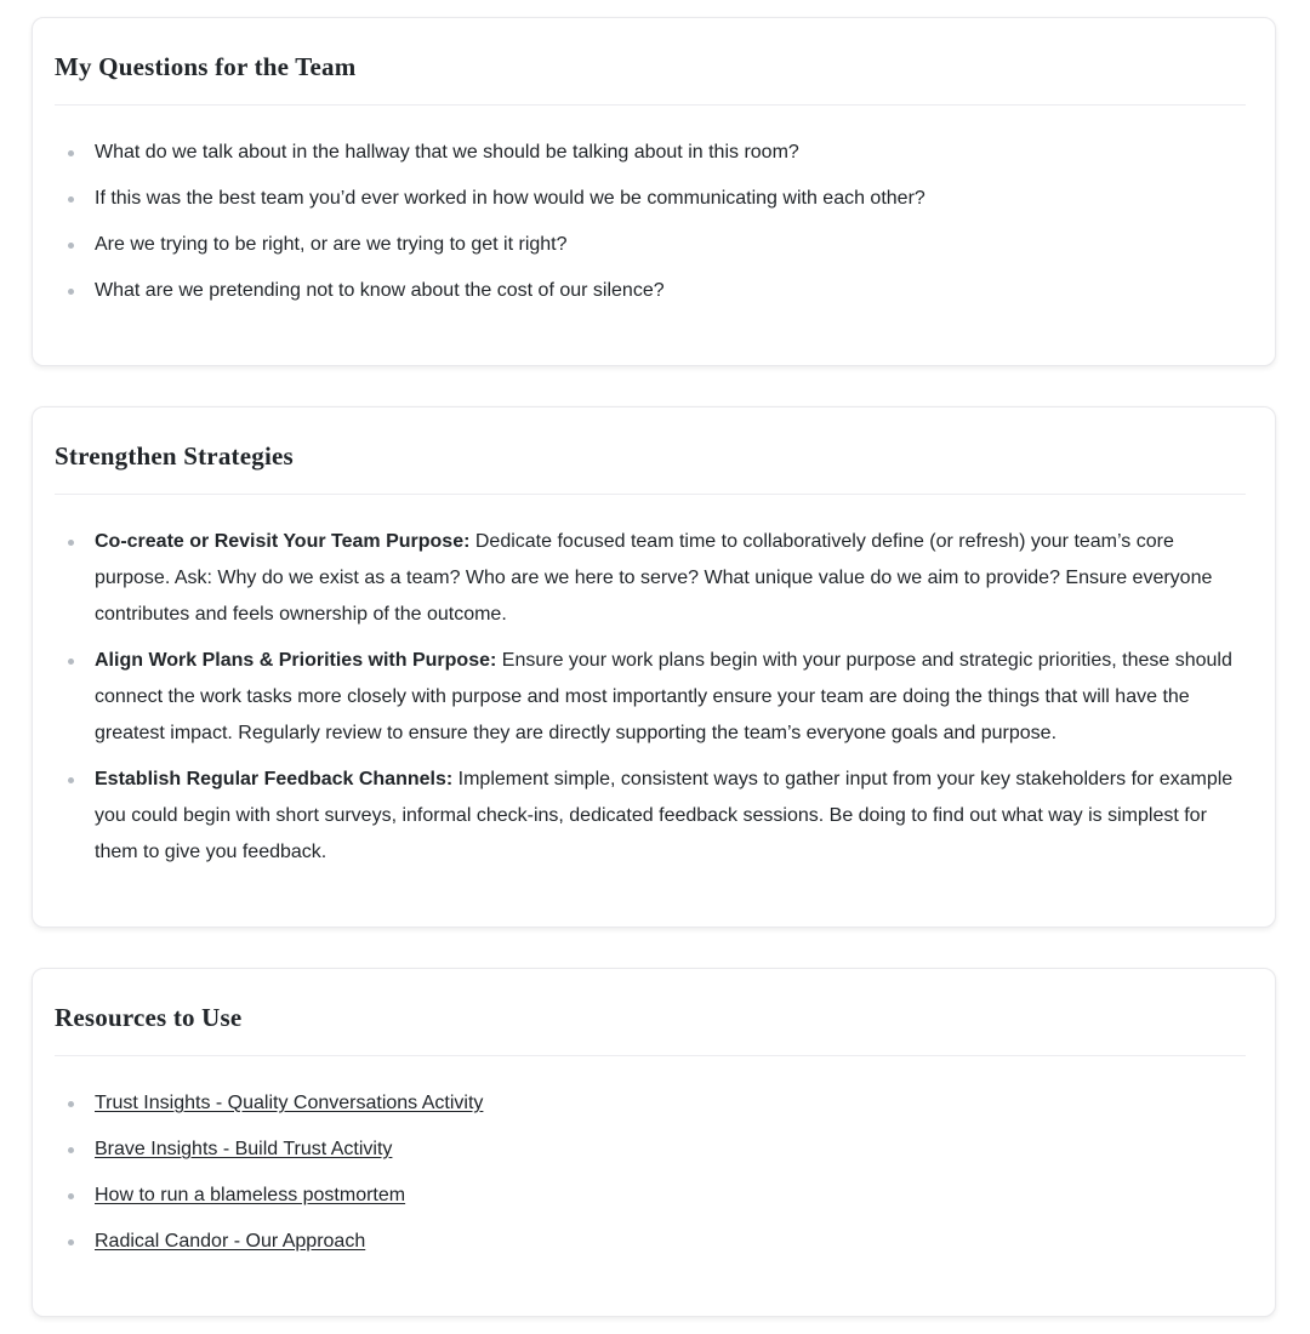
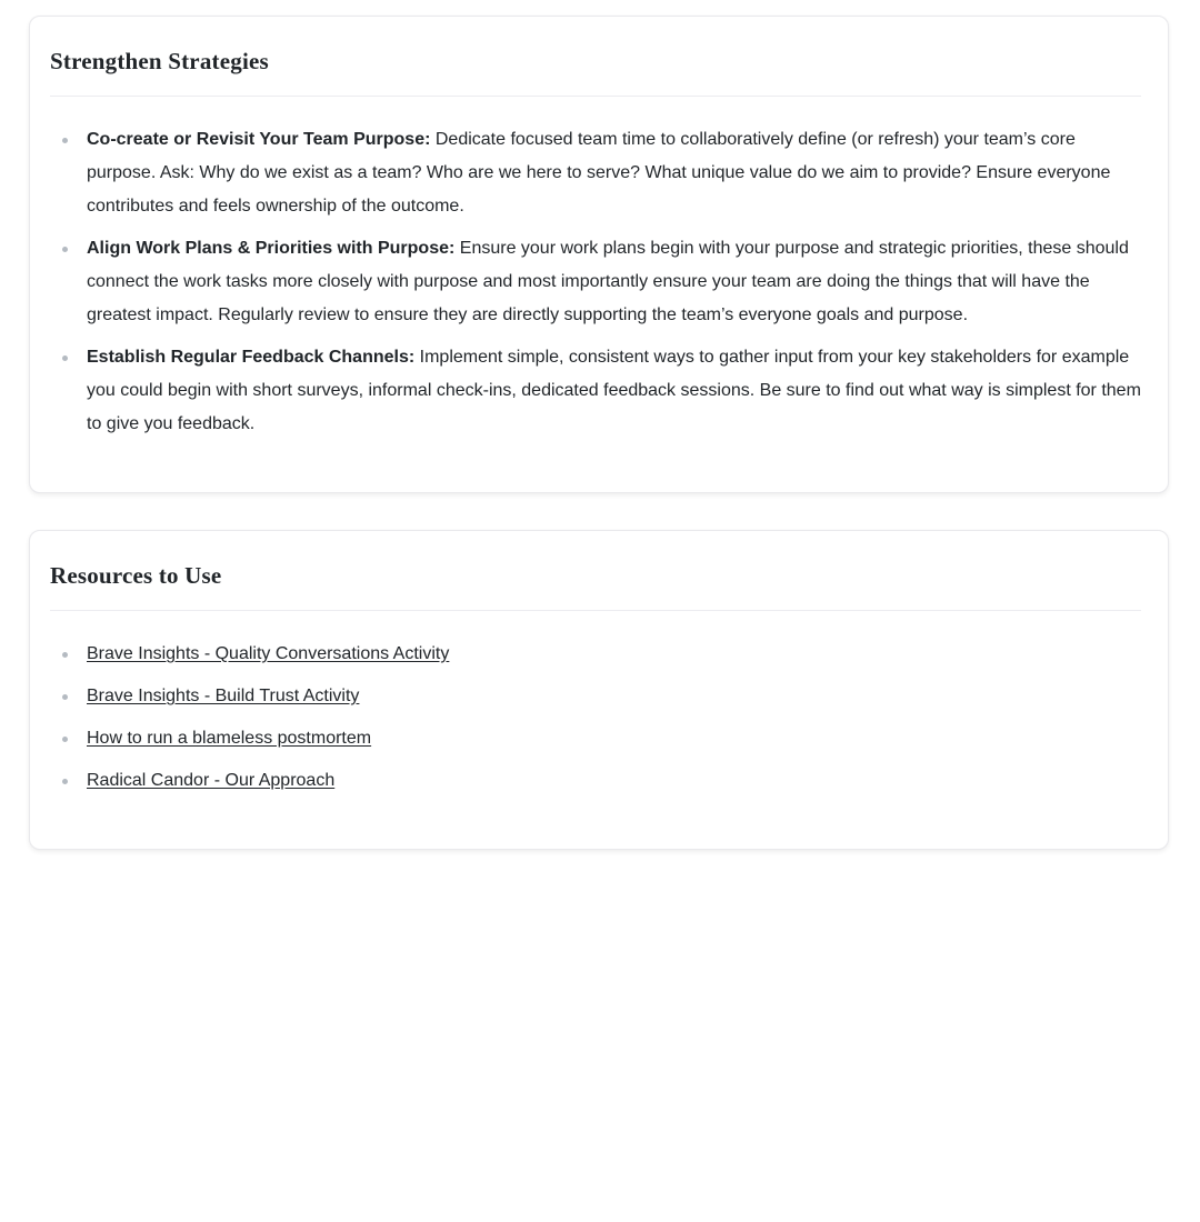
- My Questions for the Team
- What do we talk about in the hallway that we should be talking about in this room?
- If this was the best team you’d ever worked in how would we be communicating with each other?
- Are we trying to be right, or are we trying to get it right?
- What are we pretending not to know about the cost of our silence?
  Strengthen Strategies
  Co-create or Revisit Your Team Purpose: Dedicate focused team time to collaboratively define (or refresh) your team’s core purpose. Ask: Why do we exist as a team? Who are we here to serve? What unique value do we aim to provide? Ensure everyone contributes and feels ownership of the outcome.
  Align Work Plans & Priorities with Purpose: Ensure your work plans begin with your purpose and strategic priorities, these should connect the work tasks more closely with purpose and most importantly ensure your team are doing the things that will have the greatest impact. Regularly review to ensure they are directly supporting the team’s everyone goals and purpose.
- Establish Regular Feedback Channels: Implement simple, consistent ways to gather input from your key stakeholders for example you could begin with short surveys, informal check-ins, dedicated feedback sessions. Be doing to find out what way is simplest for them to give you feedback.
+ Establish Regular Feedback Channels: Implement simple, consistent ways to gather input from your key stakeholders for example you could begin with short surveys, informal check-ins, dedicated feedback sessions. Be sure to find out what way is simplest for them to give you feedback.
  Resources to Use
- Trust Insights - Quality Conversations Activity
+ Brave Insights - Quality Conversations Activity
  Brave Insights - Build Trust Activity
  How to run a blameless postmortem
  Radical Candor - Our Approach
